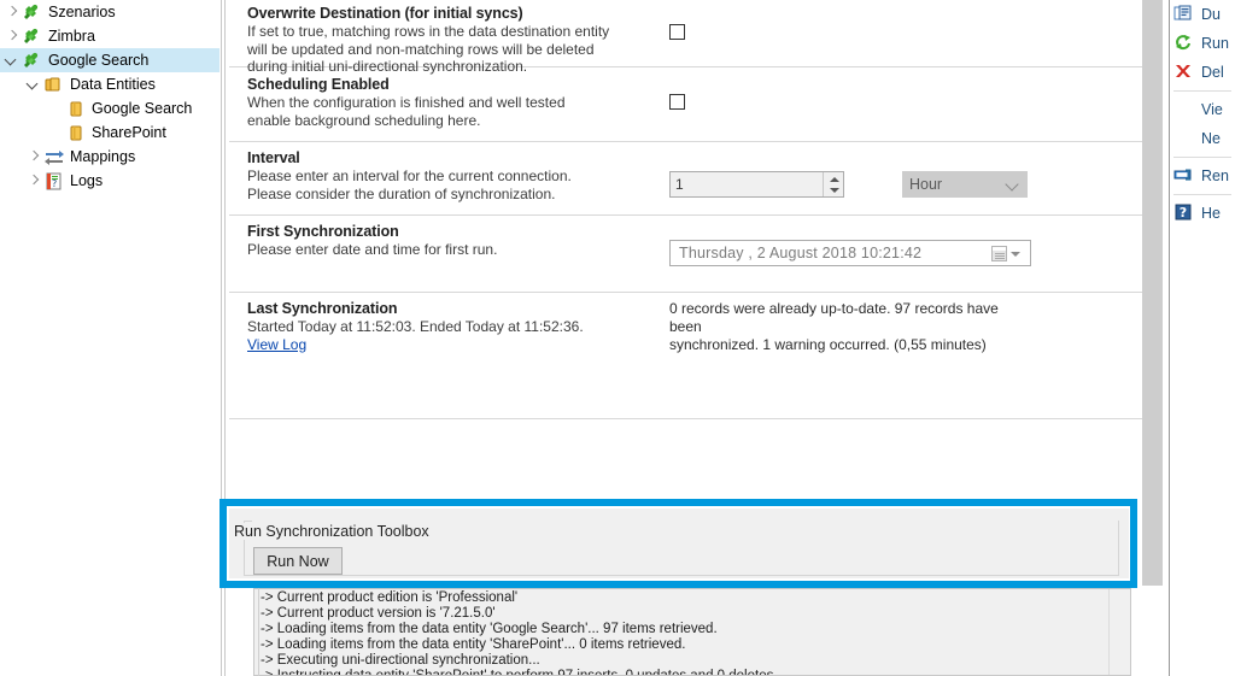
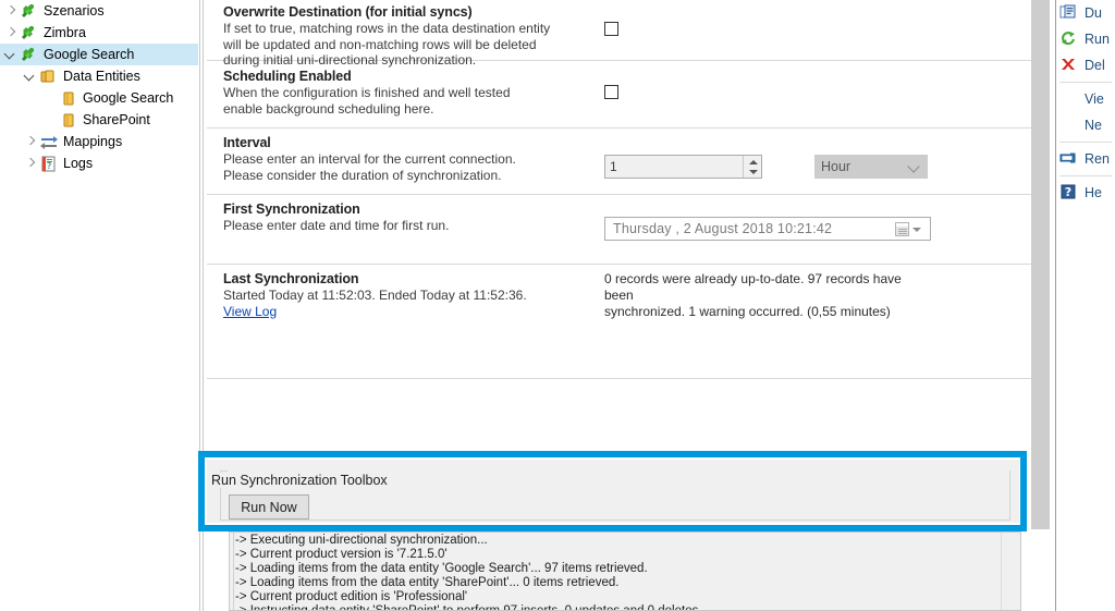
  Szenarios
  Zimbra
  Google Search
  Data Entities
  Google Search
  SharePoint
  Mappings
  ?
  Logs
  Overwrite Destination (for initial syncs)
  If set to true, matching rows in the data destination entity
  will be updated and non-matching rows will be deleted
  during initial uni-directional synchronization.
  Scheduling Enabled
  When the configuration is finished and well tested
  enable background scheduling here.
  Interval
  Please enter an interval for the current connection.
  Please consider the duration of synchronization.
  1
  Hour
  First Synchronization
  Please enter date and time for first run.
  Thursday , 2 August 2018 10:21:42
  Last Synchronization
  Started Today at 11:52:03. Ended Today at 11:52:36.
  View Log
  0 records were already up-to-date. 97 records have been
  synchronized. 1 warning occurred. (0,55 minutes)
  Run Synchronization Toolbox
  Run Now
- -> Current product edition is 'Professional'
+ -> Executing uni-directional synchronization...
  -> Current product version is '7.21.5.0'
  -> Loading items from the data entity 'Google Search'... 97 items retrieved.
  -> Loading items from the data entity 'SharePoint'... 0 items retrieved.
- -> Executing uni-directional synchronization...
+ -> Current product edition is 'Professional'
  Du
  Run
  Del
  Vie
  Ne
  Ren
  ?
  He
